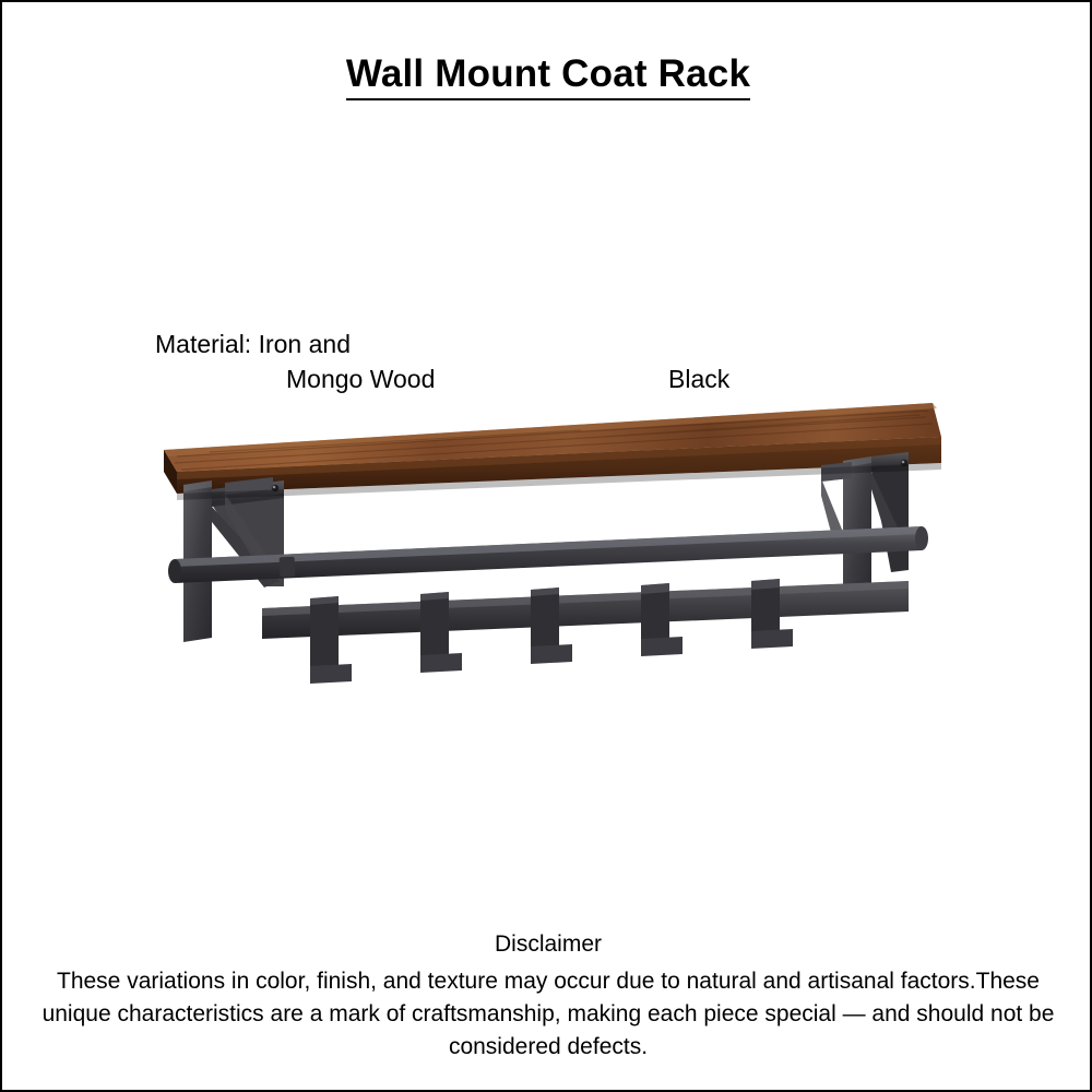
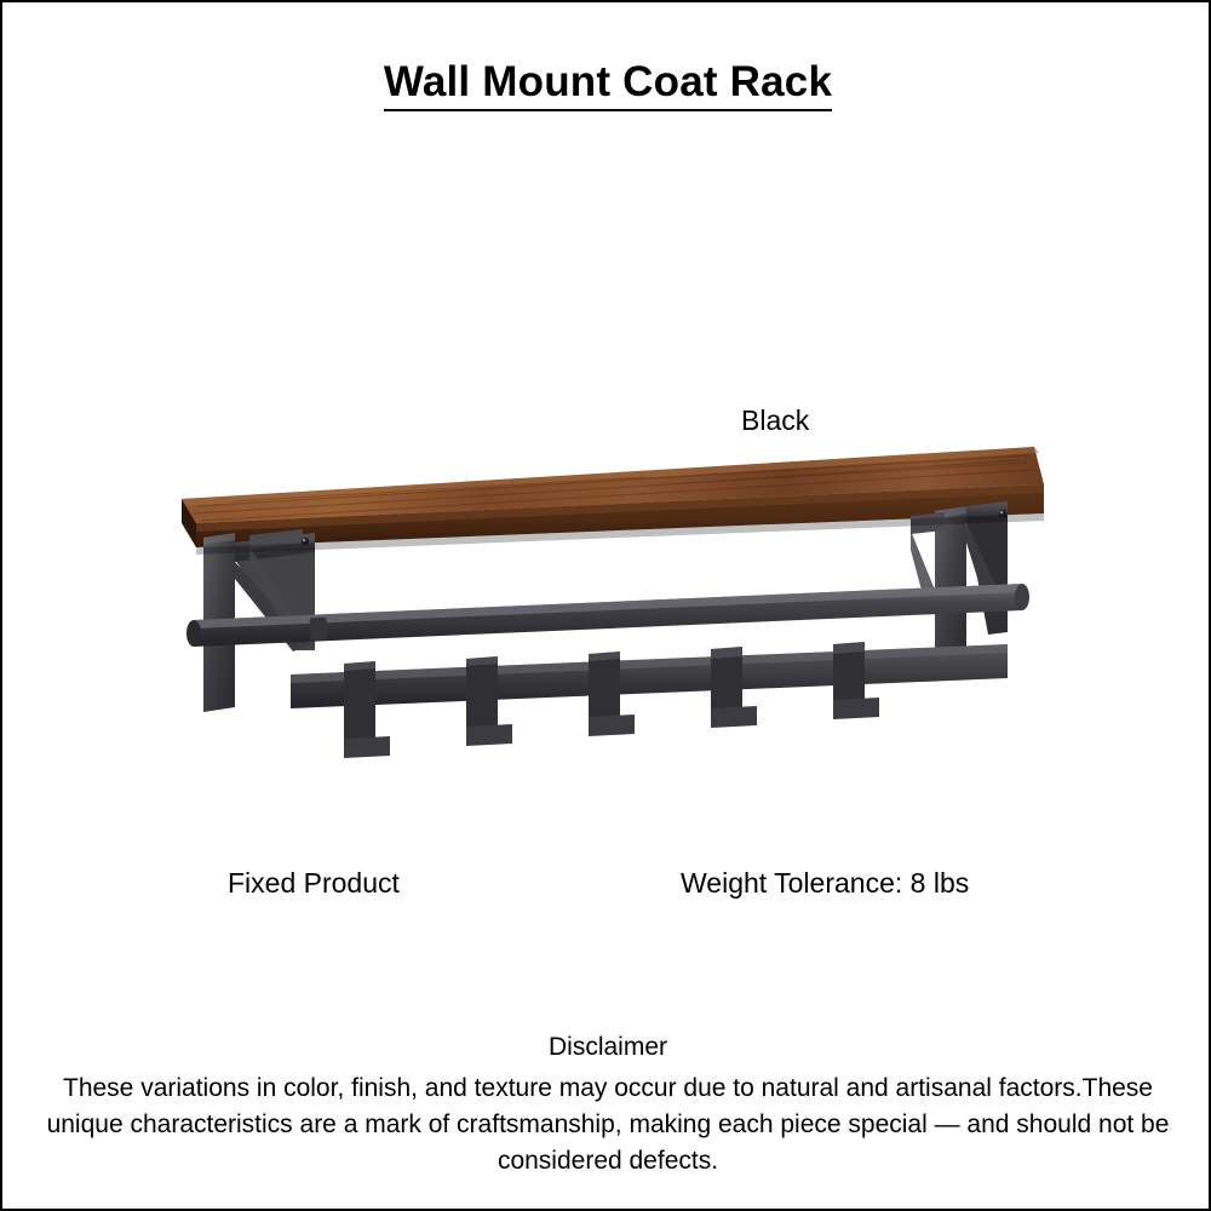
  Wall Mount Coat Rack
- Material: Iron and
- Mongo Wood
  Black
+ Fixed Product
+ Weight Tolerance: 8 lbs
  Disclaimer
  These variations in color, finish, and texture may occur due to natural and artisanal factors.These unique characteristics are a mark of craftsmanship, making each piece special — and should not be considered defects.
